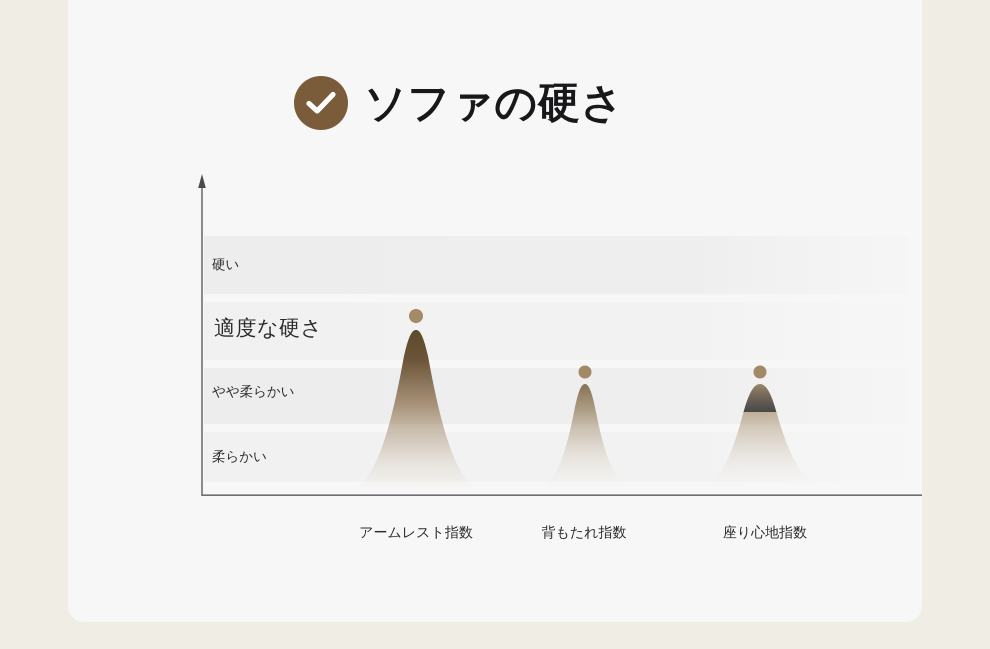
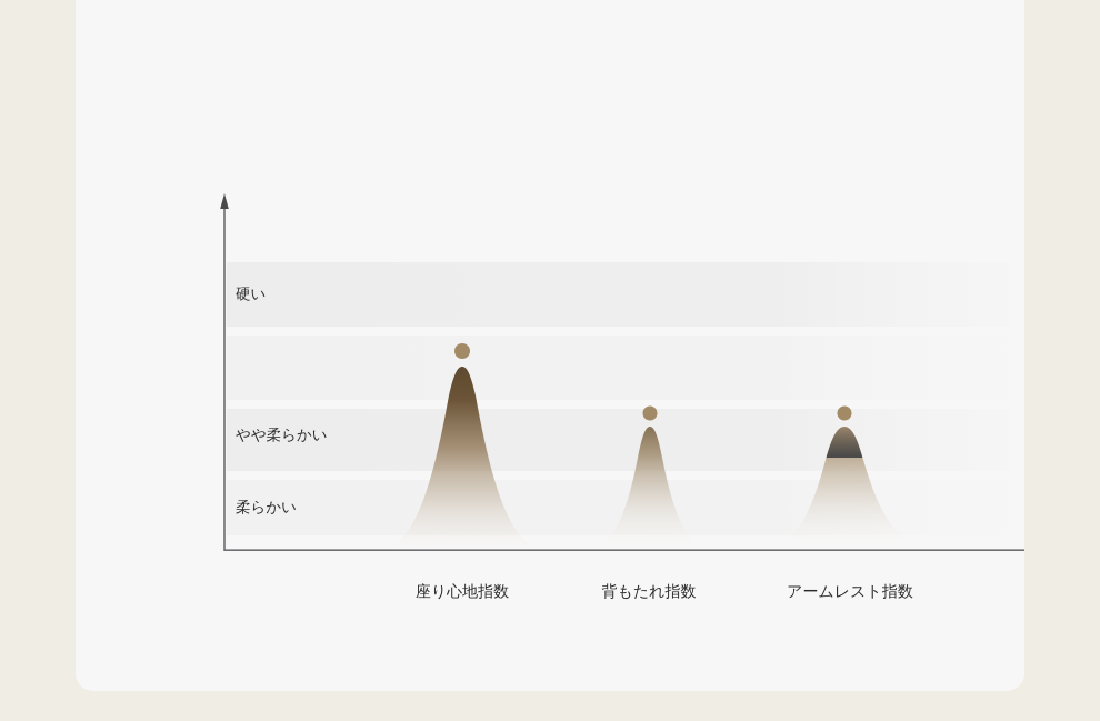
- ソファの硬さ
  硬い
- 適度な硬さ
  やや柔らかい
  柔らかい
- アームレスト指数
+ 座り心地指数
  背もたれ指数
- 座り心地指数
+ アームレスト指数
